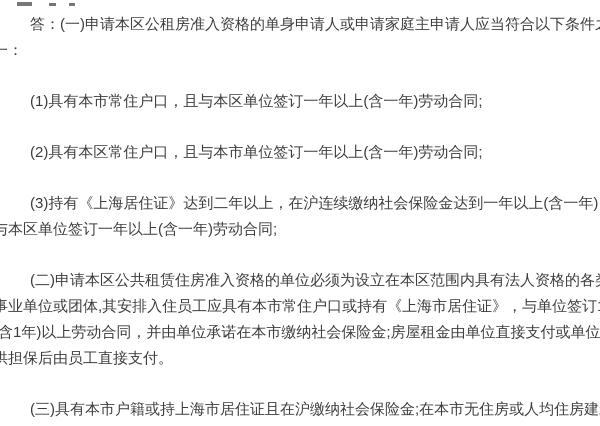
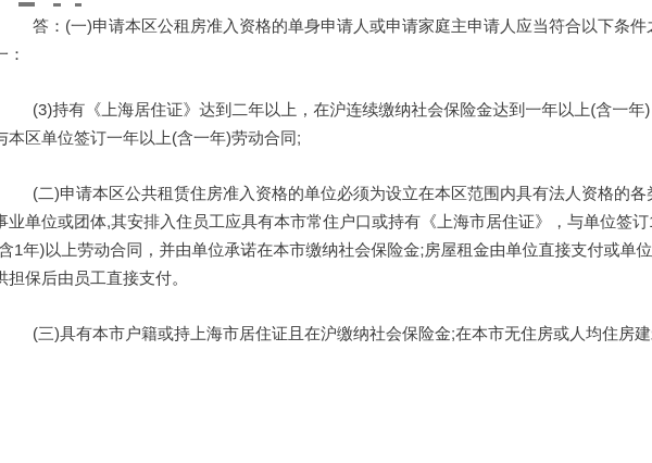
  答：(一)申请本区公租房准入资格的单身申请人或申请家庭主申请人应当符合以下条件
  一：
- (1)具有本市常住户口，且与本区单位签订一年以上(含一年)劳动合同;
- (2)具有本区常住户口，且与本市单位签订一年以上(含一年)劳动合同;
  (3)持有《上海居住证》达到二年以上，在沪连续缴纳社会保险金达到一年以上(含一年)
  与本区单位签订一年以上(含一年)劳动合同;
  (二)申请本区公共租赁住房准入资格的单位必须为设立在本区范围内具有法人资格的各
  事业单位或团体,其安排入住员工应具有本市常住户口或持有《上海市居住证》，与单位签订
  含1年)以上劳动合同，并由单位承诺在本市缴纳社会保险金;房屋租金由单位直接支付或单位
  供担保后由员工直接支付。
  (三)具有本市户籍或持上海市居住证且在沪缴纳社会保险金;在本市无住房或人均住房建
